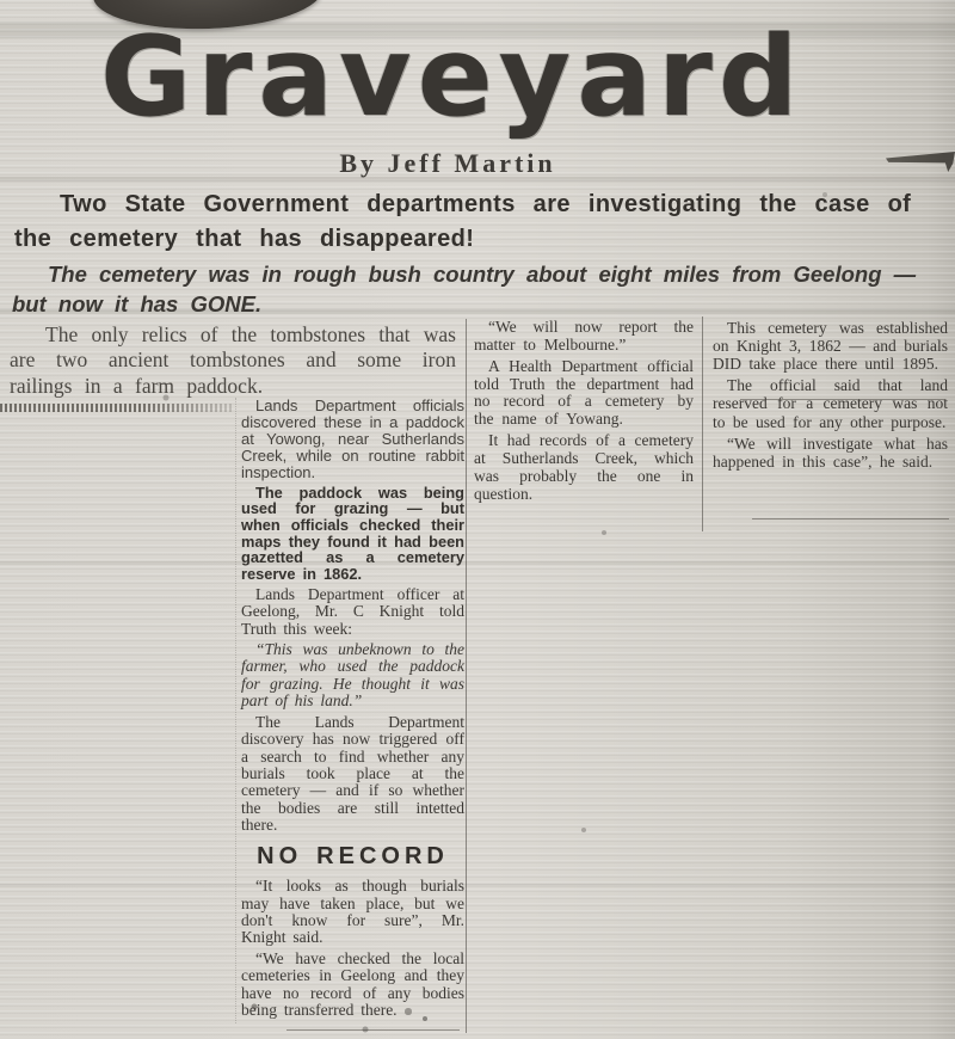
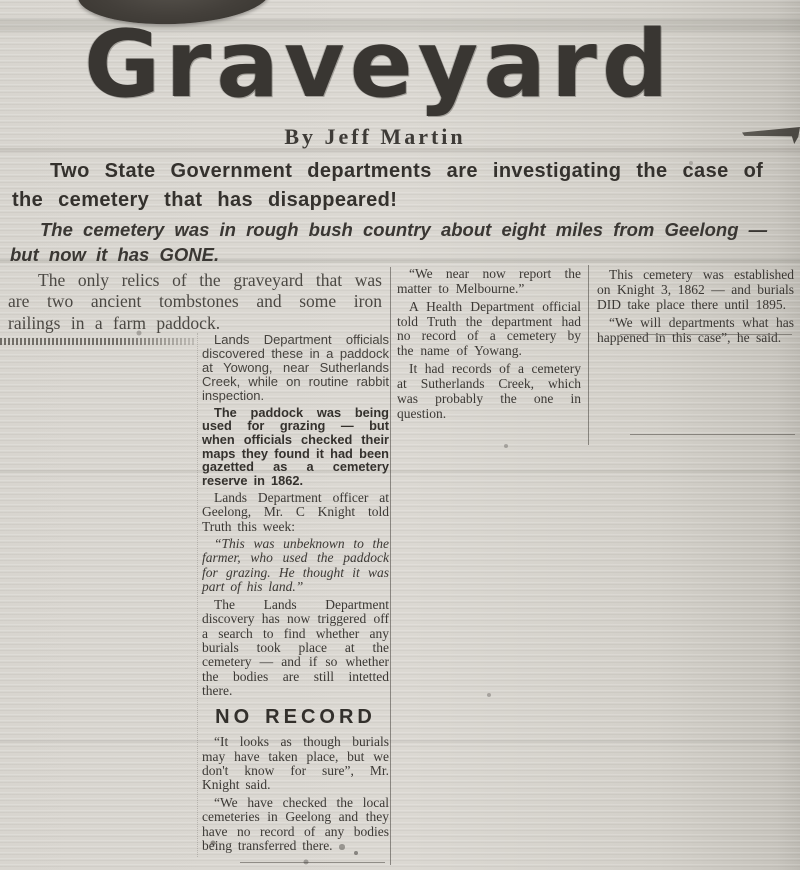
  Graveyard
  By Jeff Martin
  Two State Government departments are investigating the case of the cemetery that has disappeared!
  The cemetery was in rough bush country about eight miles from Geelong —but now it has GONE.
- The only relics of the tombstones that was are two ancient tombstones and some iron railings in a farm paddock.
+ The only relics of the graveyard that was are two ancient tombstones and some iron railings in a farm paddock.
  Lands Department officials discovered these in a paddock at Yowong, near Sutherlands Creek, while on routine rabbit inspection.
  The paddock was being used for grazing — but when officials checked their maps they found it had been gazetted as a cemetery reserve in 1862.
  Lands Department officer at Geelong, Mr. C Knight told Truth this week:
  “This was unbeknown to the farmer, who used the paddock for grazing. He thought it was part of his land.”
  The Lands Department discovery has now triggered off a search to find whether any burials took place at the cemetery — and if so whether the bodies are still intetted there.
  NO RECORD
  “It looks as though burials may have taken place, but we don't know for sure”, Mr. Knight said.
  “We have checked the local cemeteries in Geelong and they have no record of any bodies being transferred there.
- “We will now report the matter to Melbourne.”
+ “We near now report the matter to Melbourne.”
  A Health Department official told Truth the department had no record of a cemetery by the name of Yowang.
  It had records of a cemetery at Sutherlands Creek, which was probably the one in question.
  This cemetery was established on Knight 3, 1862 — and burials DID take place there until 1895.
- The official said that land reserved for a cemetery was not to be used for any other purpose.
- “We will investigate what has happened in this case”, he said.
+ “We will departments what has happened in this case”, he said.
